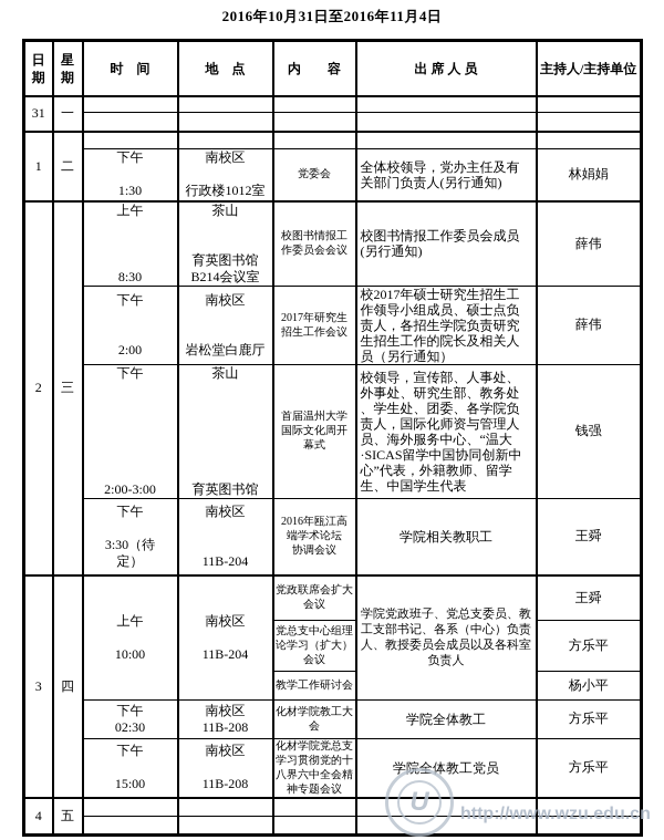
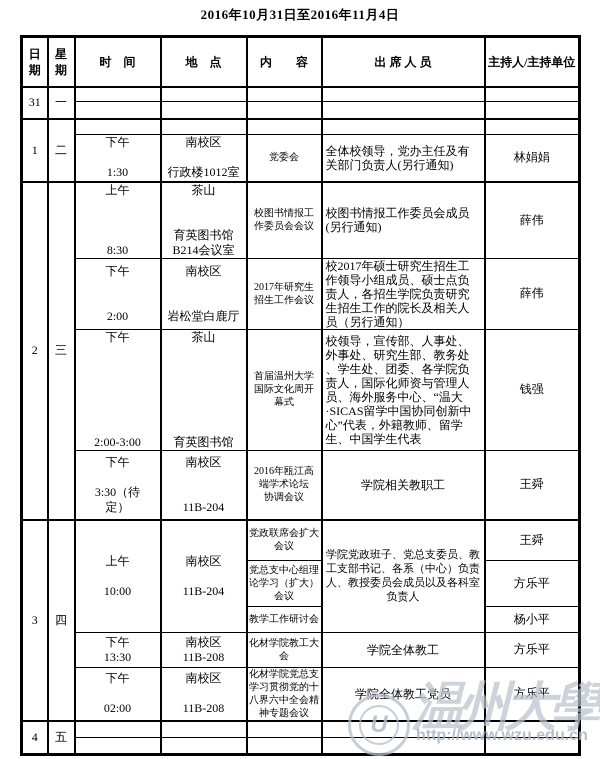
  2016年10月31日至2016年11月4日
  日期	星期	时 间	地 点	内 容	出 席 人 员	主持人/主持单位
  31	一
  1	二
  下午 1:30	南校区 行政楼1012室	党委会	全体校领导，党办主任及有 关部门负责人(另行通知)	林娟娟
  2	三	上午 8:30	茶山 育英图书馆 B214会议室	校图书情报工 作委员会会议	校图书情报工作委员会成员 (另行通知)	薛伟
  下午 2:00	南校区 岩松堂白鹿厅	2017年研究生 招生工作会议	校2017年硕士研究生招生工 作领导小组成员、硕士点负 责人，各招生学院负责研究 生招生工作的院长及相关人 员（另行通知）	薛伟
  下午 2:00-3:00	茶山 育英图书馆	首届温州大学 国际文化周开 幕式	校领导，宣传部、人事处、 外事处、研究生部、教务处 、学生处、团委、各学院负 责人，国际化师资与管理人 员、海外服务中心、“温大 ·SICAS留学中国协同创新中 心”代表，外籍教师、留学 生、中国学生代表	钱强
  下午 3:30（待 定）	南校区 11B-204	2016年瓯江高 端学术论坛 协调会议	学院相关教职工	王舜
  3	四	上午 10:00	南校区 11B-204	党政联席会扩大 会议	学院党政班子、党总支委员、教 工支部书记、各系（中心）负责 人、教授委员会成员以及各科室 负责人	王舜
  党总支中心组理 论学习（扩大） 会议	方乐平
  教学工作研讨会	杨小平
- 下午 02:30	南校区 11B-208	化材学院教工大 会	学院全体教工	方乐平
+ 下午 13:30	南校区 11B-208	化材学院教工大 会	学院全体教工	方乐平
- 下午 15:00	南校区 11B-208	化材学院党总支 学习贯彻党的十 八界六中全会精 神专题会议	学院全体教工党员	方乐平
+ 下午 02:00	南校区 11B-208	化材学院党总支 学习贯彻党的十 八界六中全会精 神专题会议	学院全体教工党员	方乐平
  4	五
  U
+ 温州大學
  http://www.wzu.edu.cn
